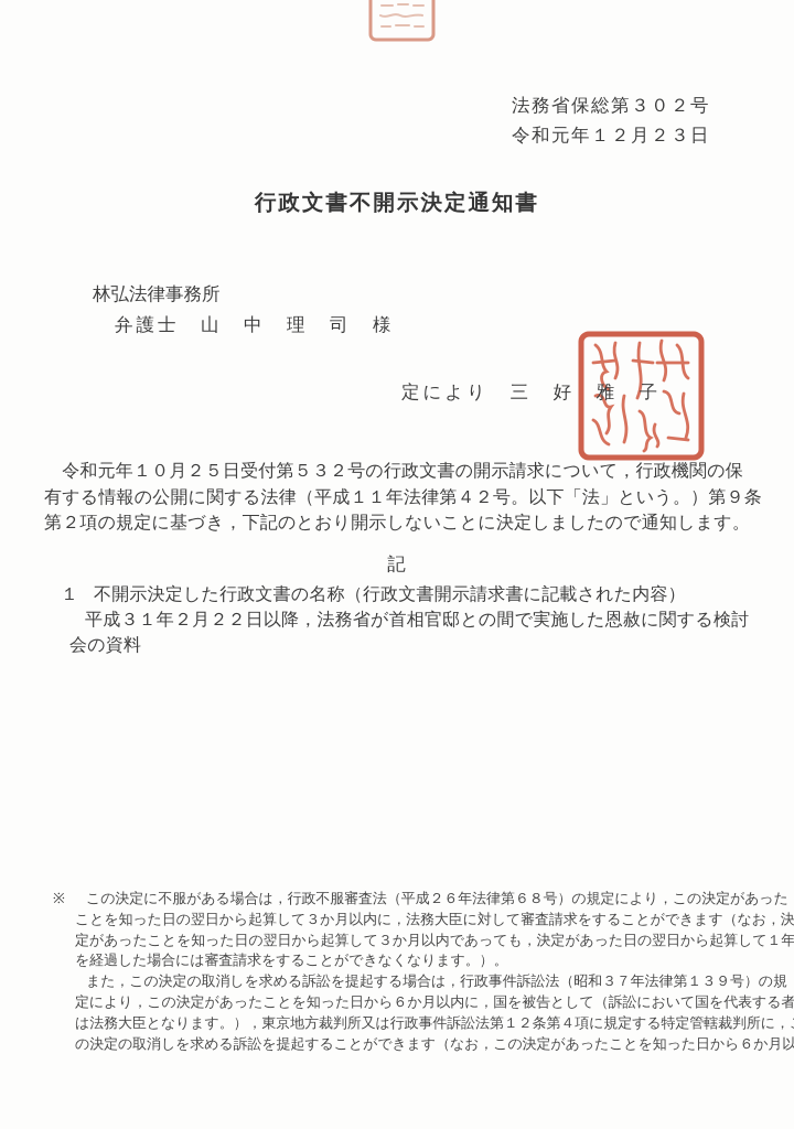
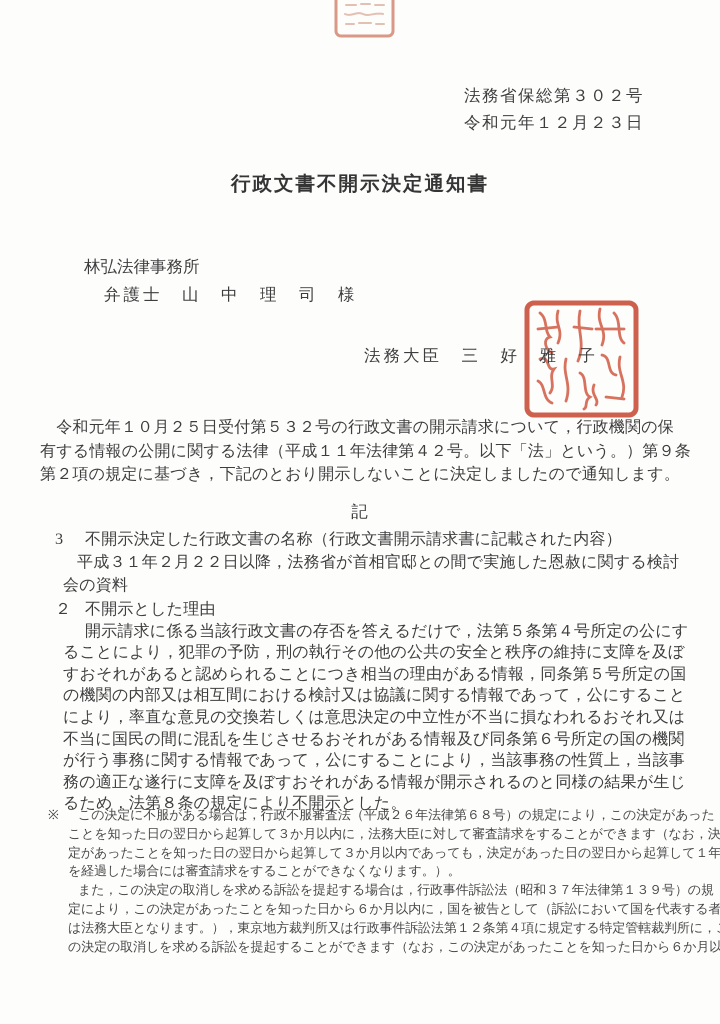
  法務省保総第３０２号
  令和元年１２月２３日
  行政文書不開示決定通知書
  林弘法律事務所
  弁護士 山 中 理 司 様
- 定により 三 好 雅 子
+ 法務大臣 三 好 雅 子
  令和元年１０月２５日受付第５３２号の行政文書の開示請求について，行政機関の保
  有する情報の公開に関する法律（平成１１年法律第４２号。以下「法」という。）第９条
  第２項の規定に基づき，下記のとおり開示しないことに決定しましたので通知します。
  記
- １ 不開示決定した行政文書の名称（行政文書開示請求書に記載された内容）
+ 3 不開示決定した行政文書の名称（行政文書開示請求書に記載された内容）
  平成３１年２月２２日以降，法務省が首相官邸との間で実施した恩赦に関する検討
  会の資料
+ ２ 不開示とした理由
+ 開示請求に係る当該行政文書の存否を答えるだけで，法第５条第４号所定の公にす
+ ることにより，犯罪の予防，刑の執行その他の公共の安全と秩序の維持に支障を及ぼ
+ すおそれがあると認められることにつき相当の理由がある情報，同条第５号所定の国
+ の機関の内部又は相互間における検討又は協議に関する情報であって，公にすること
+ により，率直な意見の交換若しくは意思決定の中立性が不当に損なわれるおそれ又は
+ 不当に国民の間に混乱を生じさせるおそれがある情報及び同条第６号所定の国の機関
+ が行う事務に関する情報であって，公にすることにより，当該事務の性質上，当該事
+ 務の適正な遂行に支障を及ぼすおそれがある情報が開示されるのと同様の結果が生じ
+ るため，法第８条の規定により不開示とした。
  ※ この決定に不服がある場合は，行政不服審査法（平成２６年法律第６８号）の規定により，この決定があった
  ことを知った日の翌日から起算して３か月以内に，法務大臣に対して審査請求をすることができます（なお，決
  定があったことを知った日の翌日から起算して３か月以内であっても，決定があった日の翌日から起算して１年
  を経過した場合には審査請求をすることができなくなります。）。
  また，この決定の取消しを求める訴訟を提起する場合は，行政事件訴訟法（昭和３７年法律第１３９号）の規
  定により，この決定があったことを知った日から６か月以内に，国を被告として（訴訟において国を代表する者
  は法務大臣となります。），東京地方裁判所又は行政事件訴訟法第１２条第４項に規定する特定管轄裁判所に，
  の決定の取消しを求める訴訟を提起することができます（なお，この決定があったことを知った日から６か月以
